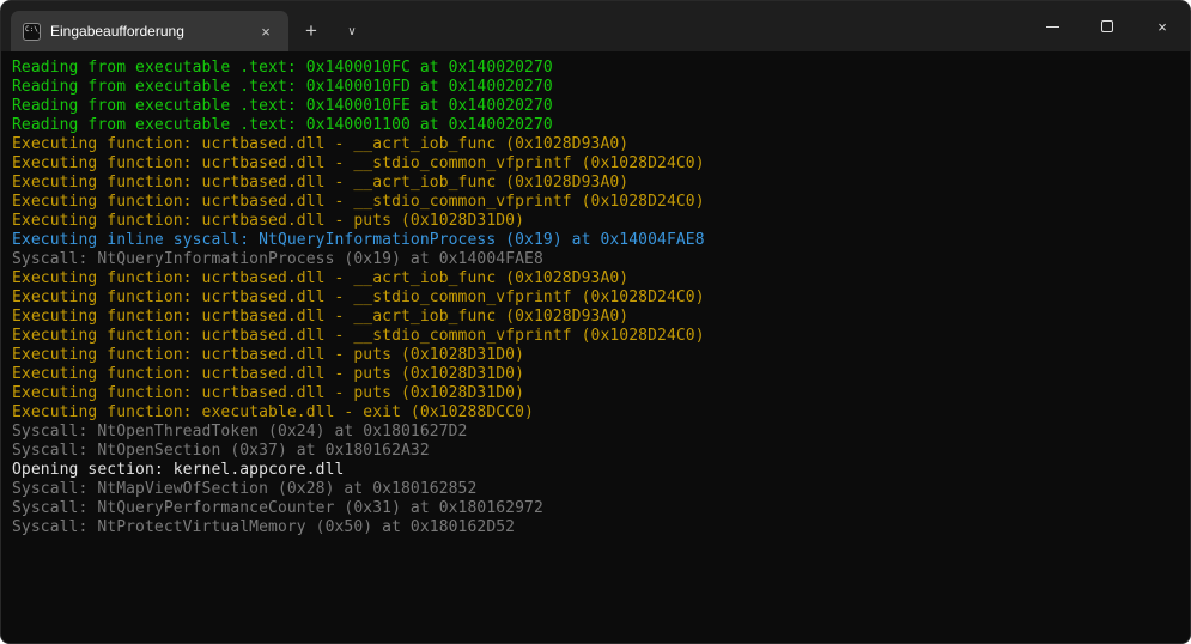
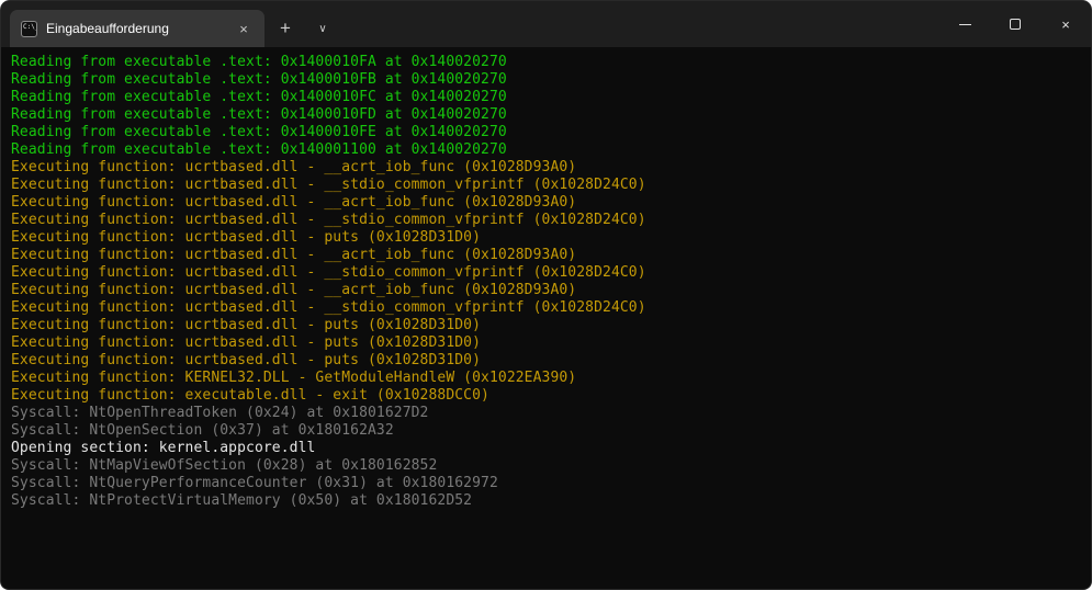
  Eingabeaufforderung
  ×
  +
  ∨
  ×
+ Reading from executable .text: 0x1400010FA at 0x140020270
+ Reading from executable .text: 0x1400010FB at 0x140020270
  Reading from executable .text: 0x1400010FC at 0x140020270
  Reading from executable .text: 0x1400010FD at 0x140020270
  Reading from executable .text: 0x1400010FE at 0x140020270
  Reading from executable .text: 0x140001100 at 0x140020270
  Executing function: ucrtbased.dll - __acrt_iob_func (0x1028D93A0)
  Executing function: ucrtbased.dll - __stdio_common_vfprintf (0x1028D24C0)
  Executing function: ucrtbased.dll - __acrt_iob_func (0x1028D93A0)
  Executing function: ucrtbased.dll - __stdio_common_vfprintf (0x1028D24C0)
  Executing function: ucrtbased.dll - puts (0x1028D31D0)
- Executing inline syscall: NtQueryInformationProcess (0x19) at 0x14004FAE8
- Syscall: NtQueryInformationProcess (0x19) at 0x14004FAE8
  Executing function: ucrtbased.dll - __acrt_iob_func (0x1028D93A0)
  Executing function: ucrtbased.dll - __stdio_common_vfprintf (0x1028D24C0)
  Executing function: ucrtbased.dll - __acrt_iob_func (0x1028D93A0)
  Executing function: ucrtbased.dll - __stdio_common_vfprintf (0x1028D24C0)
  Executing function: ucrtbased.dll - puts (0x1028D31D0)
  Executing function: ucrtbased.dll - puts (0x1028D31D0)
  Executing function: ucrtbased.dll - puts (0x1028D31D0)
+ Executing function: KERNEL32.DLL - GetModuleHandleW (0x1022EA390)
  Executing function: executable.dll - exit (0x10288DCC0)
  Syscall: NtOpenThreadToken (0x24) at 0x1801627D2
  Syscall: NtOpenSection (0x37) at 0x180162A32
  Opening section: kernel.appcore.dll
  Syscall: NtMapViewOfSection (0x28) at 0x180162852
  Syscall: NtQueryPerformanceCounter (0x31) at 0x180162972
  Syscall: NtProtectVirtualMemory (0x50) at 0x180162D52
